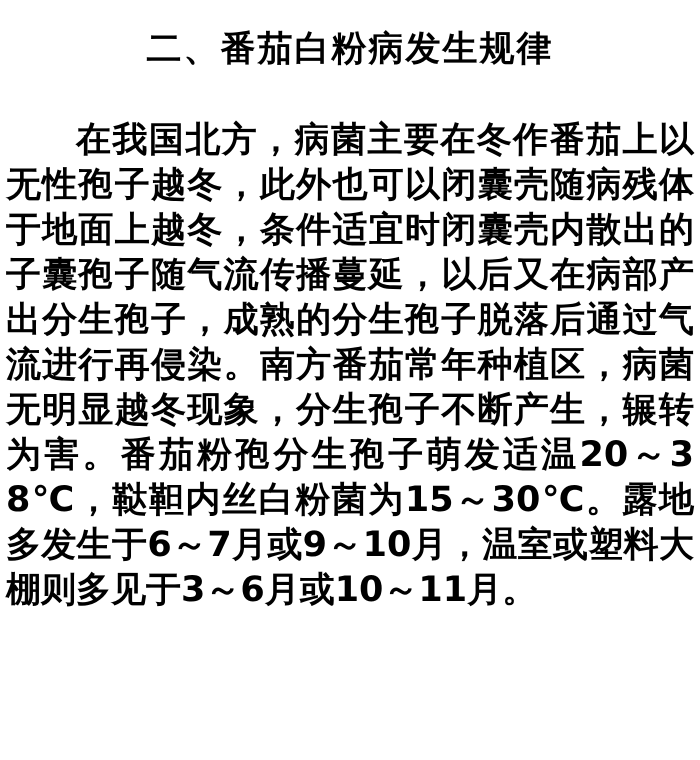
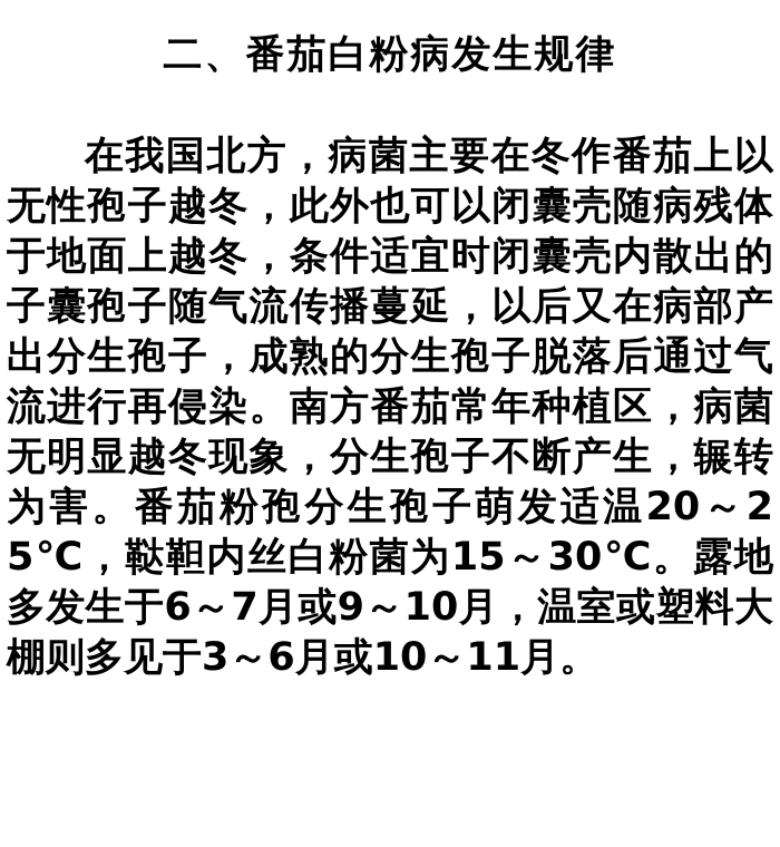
  二、番茄白粉病发生规律
- 在我国北方，病菌主要在冬作番茄上以无性孢子越冬，此外也可以闭囊壳随病残体于地面上越冬，条件适宜时闭囊壳内散出的子囊孢子随气流传播蔓延，以后又在病部产出分生孢子，成熟的分生孢子脱落后通过气流进行再侵染。南方番茄常年种植区，病菌无明显越冬现象，分生孢子不断产生，辗转为害。番茄粉孢分生孢子萌发适温20～38℃，鞑靼内丝白粉菌为15～30℃。露地多发生于6～7月或9～10月，温室或塑料大棚则多见于3～6月或10～11月。
+ 在我国北方，病菌主要在冬作番茄上以无性孢子越冬，此外也可以闭囊壳随病残体于地面上越冬，条件适宜时闭囊壳内散出的子囊孢子随气流传播蔓延，以后又在病部产出分生孢子，成熟的分生孢子脱落后通过气流进行再侵染。南方番茄常年种植区，病菌无明显越冬现象，分生孢子不断产生，辗转为害。番茄粉孢分生孢子萌发适温20～25℃，鞑靼内丝白粉菌为15～30℃。露地多发生于6～7月或9～10月，温室或塑料大棚则多见于3～6月或10～11月。
